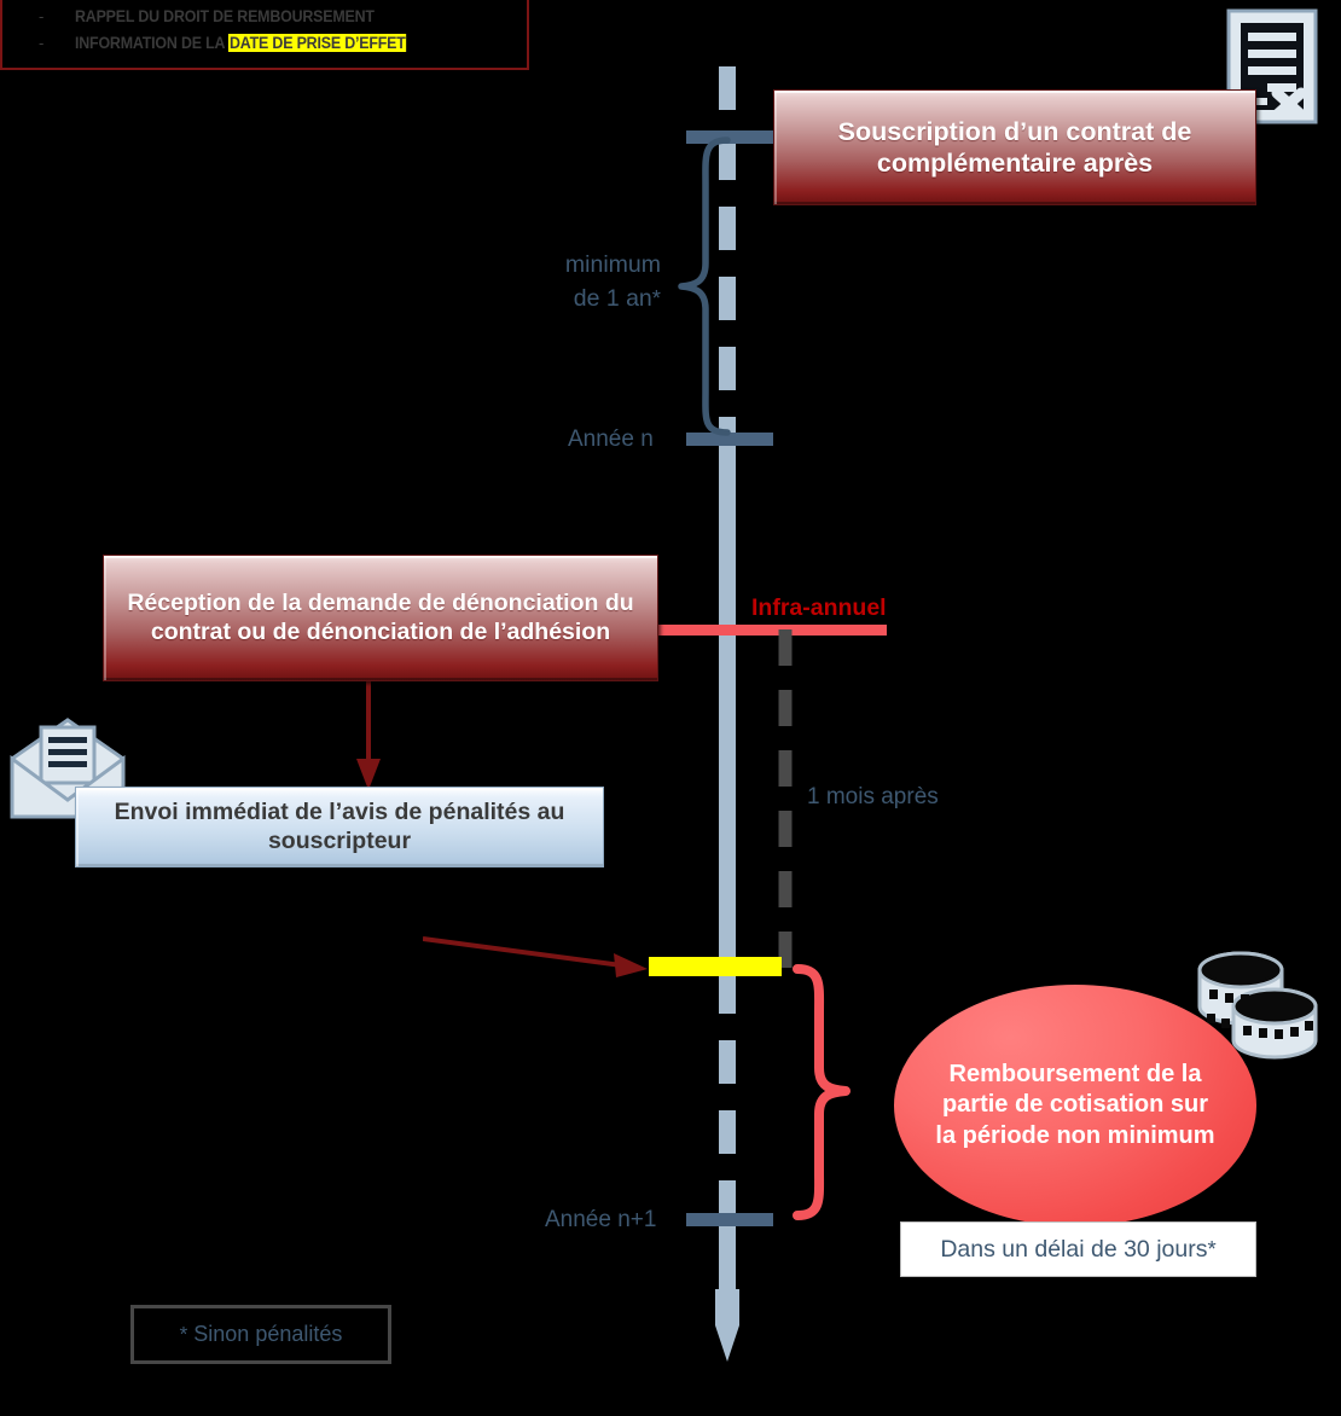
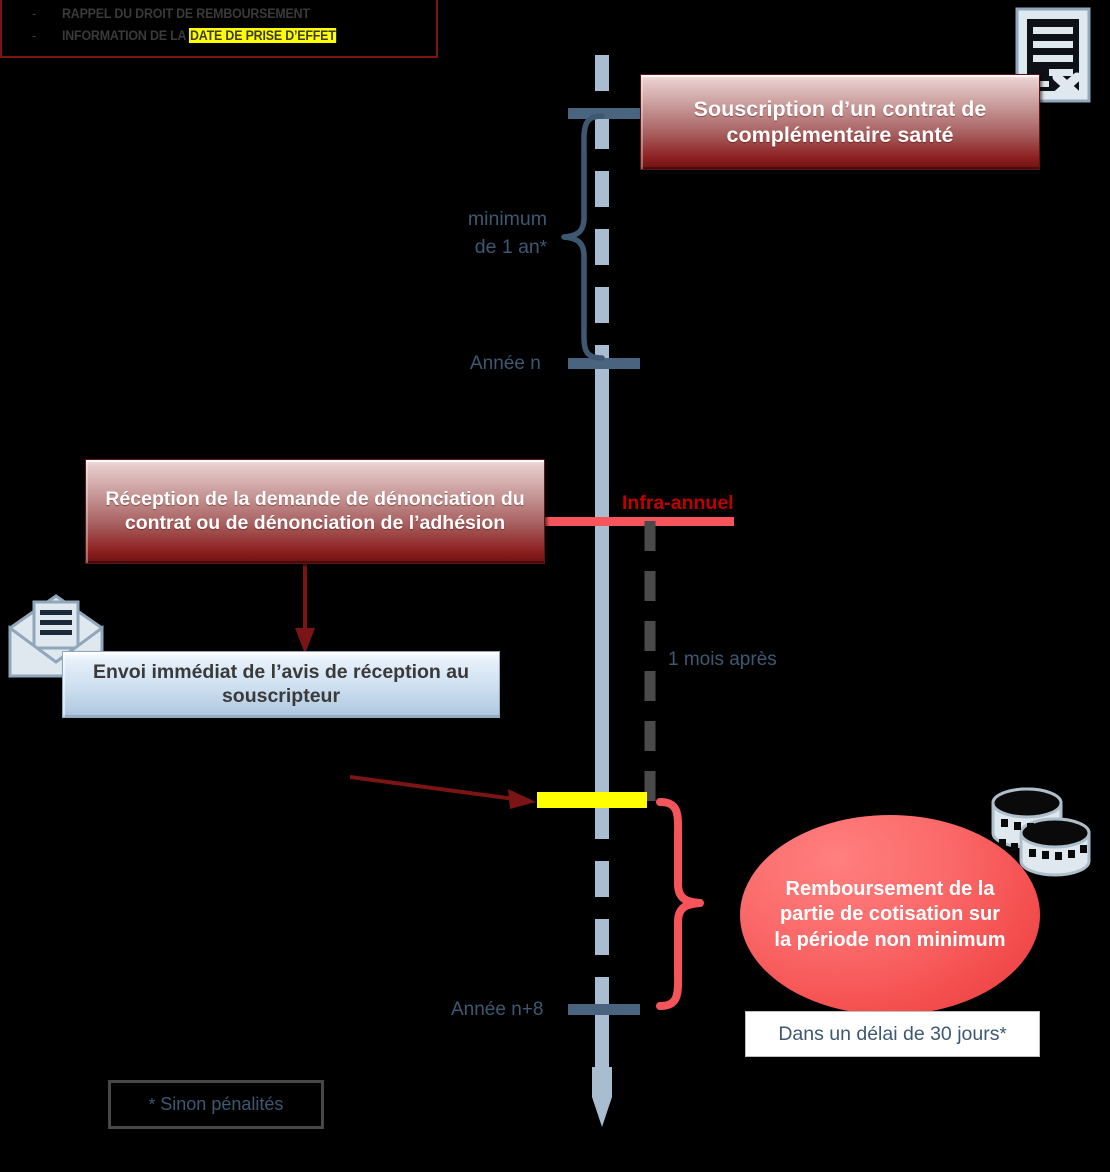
- Souscription d’un contrat de complémentaire après
+ Souscription d’un contrat de complémentaire santé
  Réception de la demande de dénonciation du contrat ou de dénonciation de l’adhésion
- Envoi immédiat de l’avis de pénalités au souscripteur
+ Envoi immédiat de l’avis de réception au souscripteur
  -
  RAPPEL DU DROIT DE REMBOURSEMENT
  -
  INFORMATION DE LA DATE DE PRISE D’EFFET
  Remboursement de la partie de cotisation sur la période non minimum
  Dans un délai de 30 jours
  *
  *
  Sinon pénalités
  minimum
  de 1 an*
  Année n
- Année n+1
+ Année n+8
  1 mois après
  Infra-annuel
